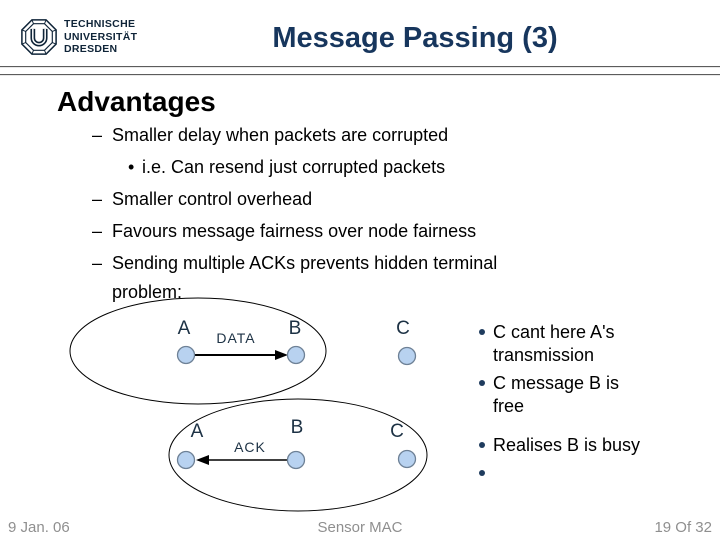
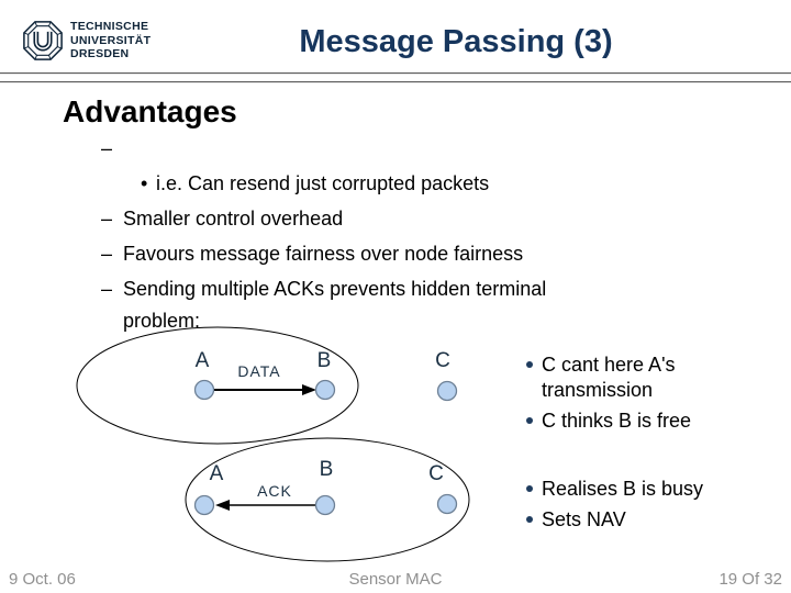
  TECHNISCHE
  UNIVERSITÄT
  DRESDEN
  Message Passing (3)
  Advantages
  –
- Smaller delay when packets are corrupted
  •
  i.e. Can resend just corrupted packets
  –
  Smaller control overhead
  –
  Favours message fairness over node fairness
  –
  Sending multiple ACKs prevents hidden terminal problem:
  A
  B
  C
  DATA
  A
  B
  C
  ACK
  C cant here A's transmission
- C message B is free
+ C thinks B is free
  Realises B is busy
+ Sets NAV
- 9 Jan. 06
+ 9 Oct. 06
  Sensor MAC
  19 Of 32
